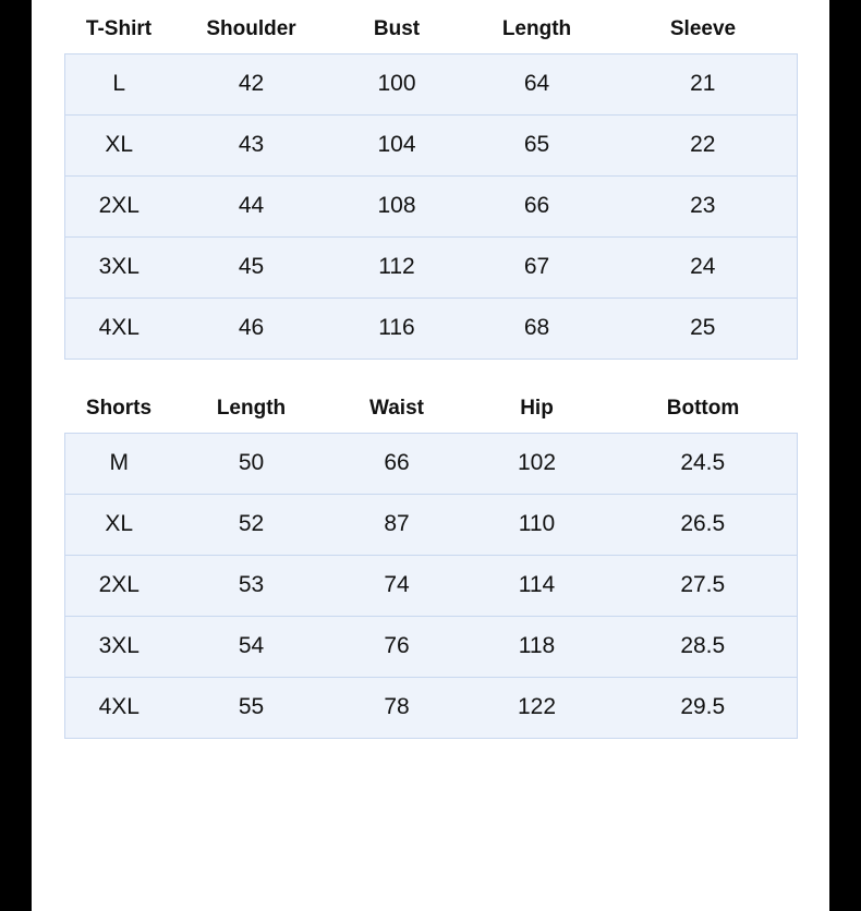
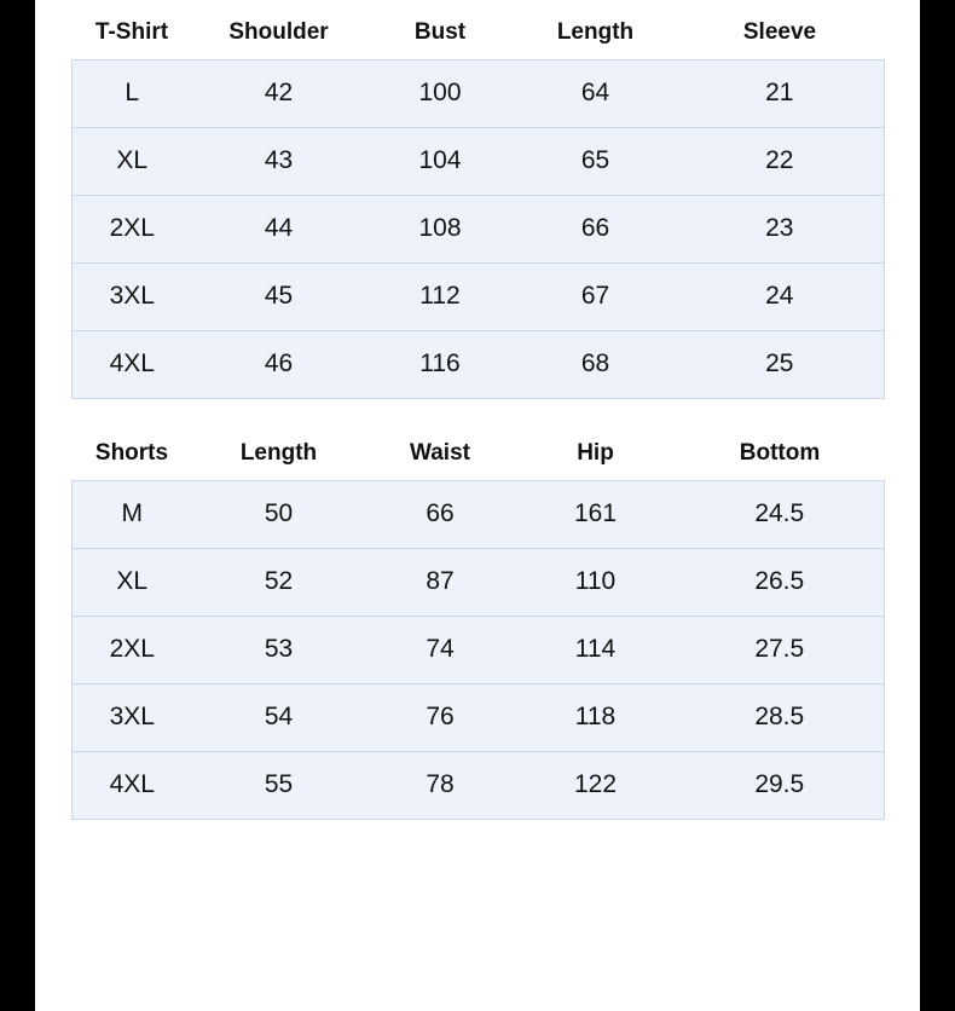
  T-Shirt	Shoulder	Bust	Length	Sleeve
  L	42	100	64	21
  XL	43	104	65	22
  2XL	44	108	66	23
  3XL	45	112	67	24
  4XL	46	116	68	25
  Shorts	Length	Waist	Hip	Bottom
- M	50	66	102	24.5
+ M	50	66	161	24.5
  XL	52	87	110	26.5
  2XL	53	74	114	27.5
  3XL	54	76	118	28.5
  4XL	55	78	122	29.5
